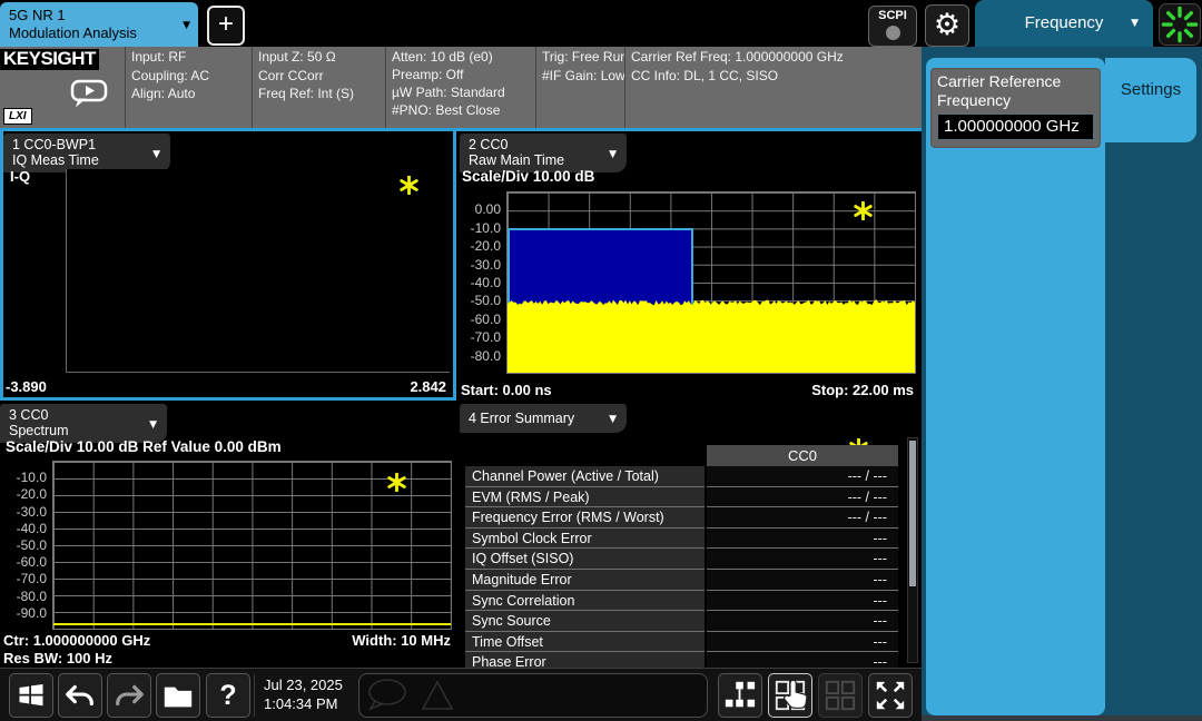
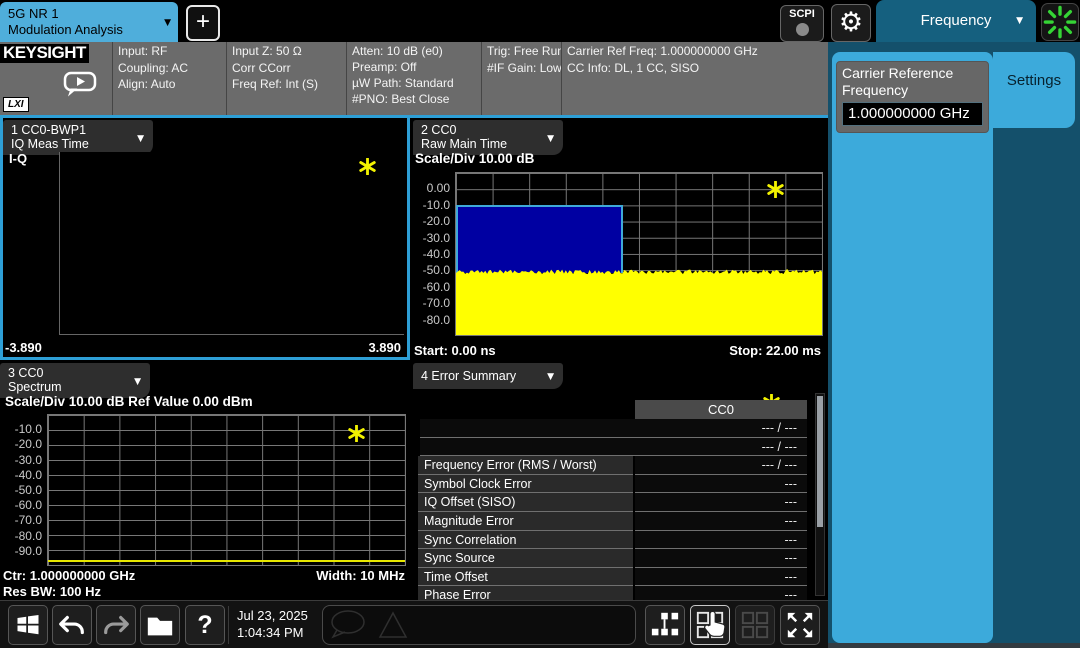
  5G NR 1
  Modulation Analysis
  ▼
  +
  SCPI
  ⚙
  Frequency
  ▼
  KEYSIGHT
  LXI
  Input: RF
  Coupling: AC
  Align: Auto
  Input Z: 50 Ω
  Corr CCorr
  Freq Ref: Int (S)
  Atten: 10 dB (e0)
  Preamp: Off
  µW Path: Standard
  #PNO: Best Close
  Trig: Free Ru
  #IF Gain: Low
  Carrier Ref Freq: 1.000000000 GHz
  CC Info: DL, 1 CC, SISO
  1 CC0-BWP1
  IQ Meas Time
  ▼
  I-Q
  -3.890
- 2.842
+ 3.890
  2 CC0
  Raw Main Time
  ▼
  Scale/Div 10.00 dB
  0.00
  -10.0
  -20.0
  -30.0
  -40.0
  -50.0
  -60.0
  -70.0
  -80.0
  Start: 0.00 ns
  Stop: 22.00 ms
  3 CC0
  Spectrum
  ▼
  Scale/Div 10.00 dB Ref Value 0.00 dBm
  -10.0
  -20.0
  -30.0
  -40.0
  -50.0
  -60.0
  -70.0
  -80.0
  -90.0
  Ctr: 1.000000000 GHz
  Width: 10 MHz
  Res BW: 100 Hz
  4 Error Summary
  ▼
  CC0
- Channel Power (Active / Total)
  --- / ---
- EVM (RMS / Peak)
  --- / ---
  Frequency Error (RMS / Worst)
  --- / ---
  Symbol Clock Error
  ---
  IQ Offset (SISO)
  ---
  Magnitude Error
  ---
  Sync Correlation
  ---
  Sync Source
  ---
  Time Offset
  ---
  Phase Error
  ---
  ?
  Jul 23, 2025
  1:04:34 PM
  Carrier Reference
  Frequency
  1.000000000 GHz
  Settings
